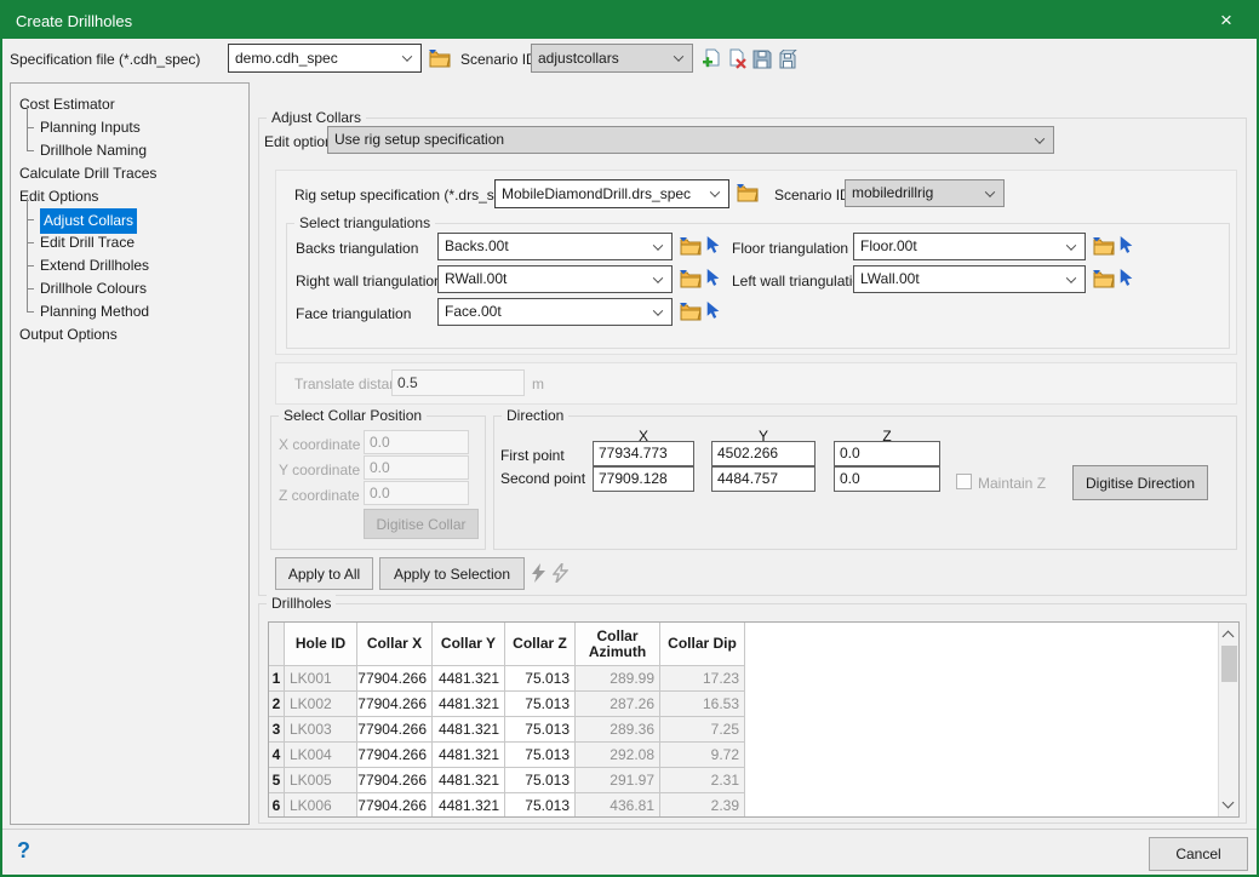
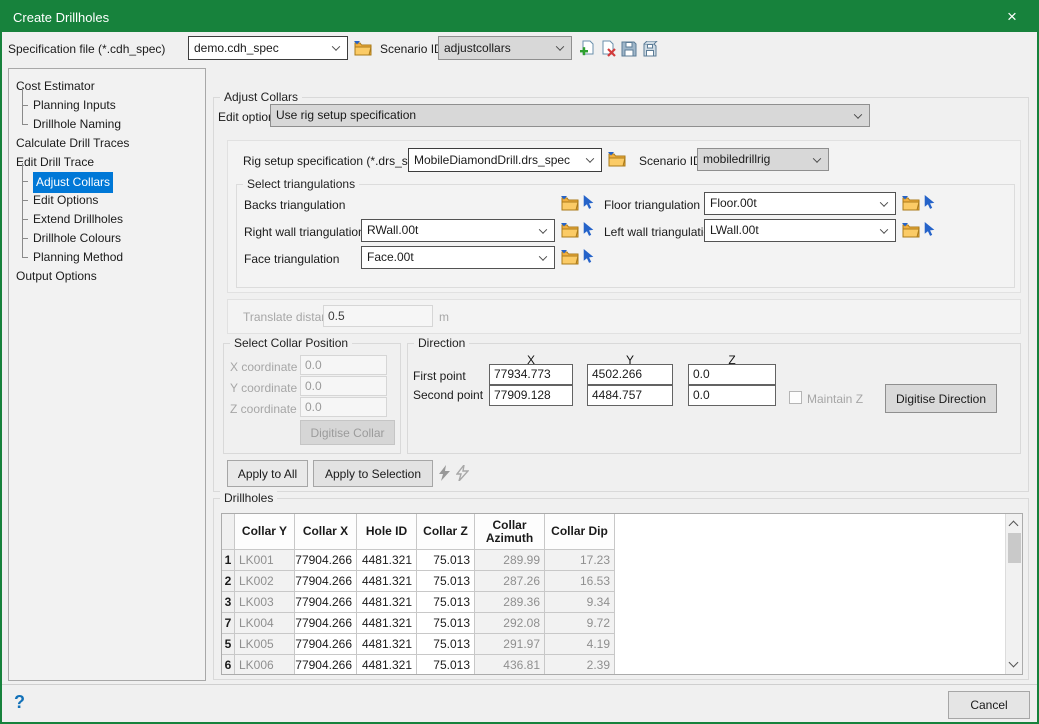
  Create Drillholes
  ×
  Specification file (*.cdh_spec)
  demo.cdh_spec
  Scenario I
  adjustcollars
  Cost Estimator
  Planning Inputs
  Drillhole Naming
  Calculate Drill Traces
- Edit Options
+ Edit Drill Trace
  Adjust Collars
- Edit Drill Trace
+ Edit Options
  Extend Drillholes
  Drillhole Colours
  Planning Method
  Output Options
  Adjust Collars
  Edit optio
  Use rig setup specification
  Rig setup specification (*.drs_s
  MobileDiamondDrill.drs_spec
  Scenario I
  mobiledrillrig
  Select triangulations
  Backs triangulation
- Backs.00t
  Floor triangulation
  Floor.00t
  Right wall triangulatio
  RWall.00t
  Left wall triangulati
  LWall.00t
  Face triangulation
  Face.00t
  Translate dista
  0.5
  m
  Select Collar Position
  X coordinate
  0.0
  Y coordinate
  0.0
  Z coordinate
  0.0
  Digitise Collar
  Direction
  X
  Y
  Z
  First point
  Second point
  77934.773
  4502.266
  0.0
  77909.128
  4484.757
  0.0
  Maintain Z
  Digitise Direction
  Apply to All
  Apply to Selection
  Drillholes
- Hole ID
+ Collar Y
  Collar X
- Collar Y
+ Hole ID
  Collar Z
  Collar Azimuth
  Collar Dip
  1
  LK001
  77904.266
  4481.321
  75.013
  289.99
  17.23
  2
  LK002
  77904.266
  4481.321
  75.013
  287.26
  16.53
  3
  LK003
  77904.266
  4481.321
  75.013
  289.36
- 7.25
+ 9.34
- 4
+ 7
  LK004
  77904.266
  4481.321
  75.013
  292.08
  9.72
  5
  LK005
  77904.266
  4481.321
  75.013
  291.97
- 2.31
+ 4.19
  6
  LK006
  77904.266
  4481.321
  75.013
  436.81
  2.39
  ?
  Cancel
